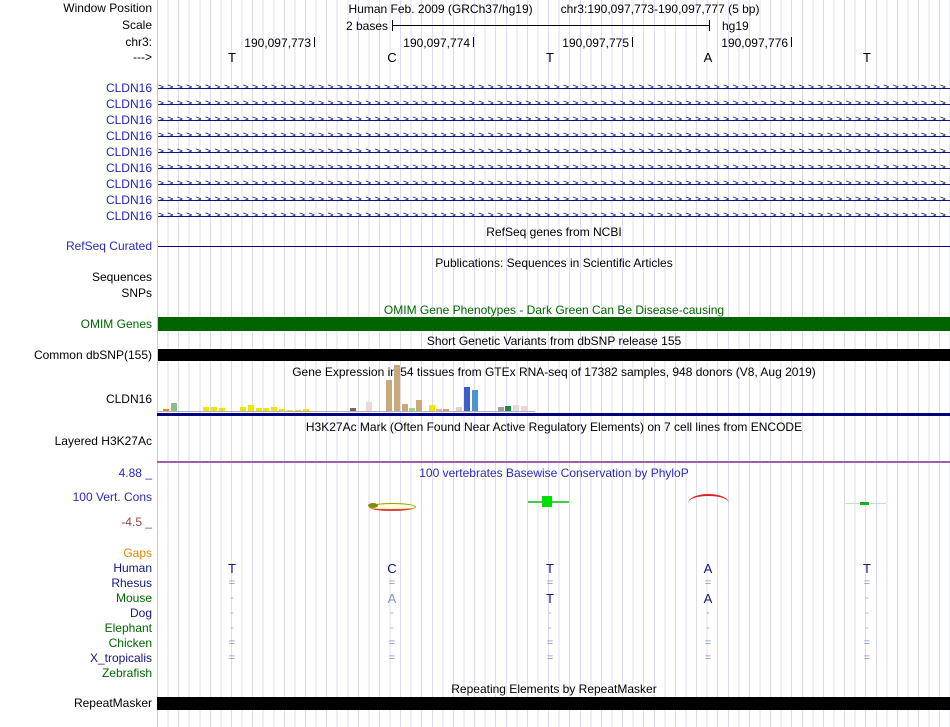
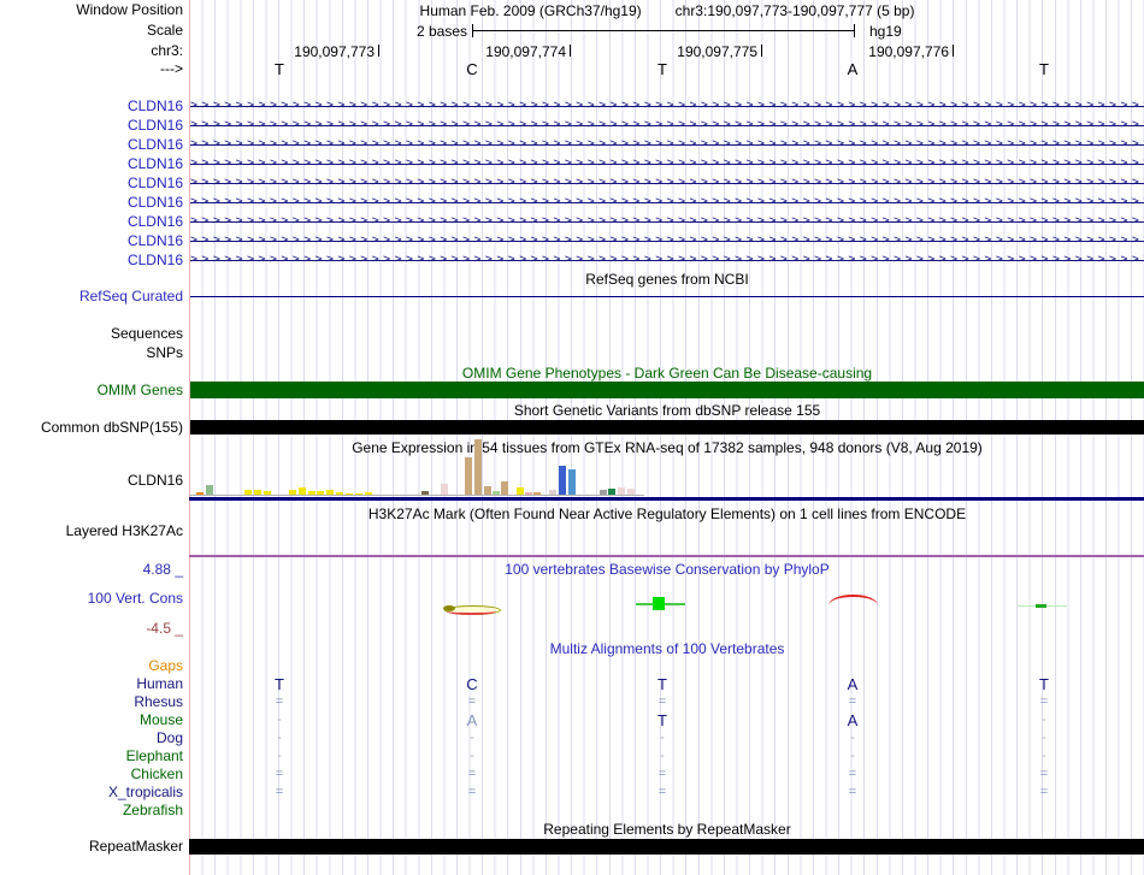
  Window Position
  Human Feb. 2009 (GRCh37/hg19)
  chr3:190,097,773-190,097,777 (5 bp)
  Scale
  2 bases
  hg19
  chr3:
  190,097,773
  190,097,774
  190,097,775
  190,097,776
  --->
  T
  C
  T
  A
  T
  CLDN16
  >>>>>>>>>>>>>>>>>>>>>>>>>>>>>>>>>>>>>>>>>>>>>>>>>>>>>>>>>>>>>>>>>>>>>>>>>>>>>>>>>>>>
  CLDN16
  >>>>>>>>>>>>>>>>>>>>>>>>>>>>>>>>>>>>>>>>>>>>>>>>>>>>>>>>>>>>>>>>>>>>>>>>>>>>>>>>>>>>
  CLDN16
  >>>>>>>>>>>>>>>>>>>>>>>>>>>>>>>>>>>>>>>>>>>>>>>>>>>>>>>>>>>>>>>>>>>>>>>>>>>>>>>>>>>>
  CLDN16
  >>>>>>>>>>>>>>>>>>>>>>>>>>>>>>>>>>>>>>>>>>>>>>>>>>>>>>>>>>>>>>>>>>>>>>>>>>>>>>>>>>>>
  CLDN16
  >>>>>>>>>>>>>>>>>>>>>>>>>>>>>>>>>>>>>>>>>>>>>>>>>>>>>>>>>>>>>>>>>>>>>>>>>>>>>>>>>>>>
  CLDN16
  >>>>>>>>>>>>>>>>>>>>>>>>>>>>>>>>>>>>>>>>>>>>>>>>>>>>>>>>>>>>>>>>>>>>>>>>>>>>>>>>>>>>
  CLDN16
  >>>>>>>>>>>>>>>>>>>>>>>>>>>>>>>>>>>>>>>>>>>>>>>>>>>>>>>>>>>>>>>>>>>>>>>>>>>>>>>>>>>>
  CLDN16
  >>>>>>>>>>>>>>>>>>>>>>>>>>>>>>>>>>>>>>>>>>>>>>>>>>>>>>>>>>>>>>>>>>>>>>>>>>>>>>>>>>>>
  CLDN16
  >>>>>>>>>>>>>>>>>>>>>>>>>>>>>>>>>>>>>>>>>>>>>>>>>>>>>>>>>>>>>>>>>>>>>>>>>>>>>>>>>>>>
  RefSeq genes from NCBI
  RefSeq Curated
- Publications: Sequences in Scientific Articles
  Sequences
  SNPs
  OMIM Gene Phenotypes - Dark Green Can Be Disease-causing
  OMIM Genes
  Short Genetic Variants from dbSNP release 155
  Common dbSNP(155)
  Gene Expression i 54 tissues from GTEx RNA-seq of 17382 samples, 948 donors (V8, Aug 2019)
  CLDN16
- H3K27Ac Mark (Often Found Near Active Regulatory Elements) on 7 cell lines from ENCODE
+ H3K27Ac Mark (Often Found Near Active Regulatory Elements) on 1 cell lines from ENCODE
  Layered H3K27Ac
  100 vertebrates Basewise Conservation by PhyloP
  4.88 _
  100 Vert. Cons
  -4.5 _
+ Multiz Alignments of 100 Vertebrates
  Gaps
  Human
  T
  C
  T
  A
  T
  Rhesus
  =
  =
  =
  =
  =
  Mouse
  -
  A
  T
  A
  -
  Dog
  -
  -
  -
  -
  -
  Elephant
  -
  -
  -
  -
  -
  Chicken
  =
  =
  =
  =
  =
  X_tropicalis
  =
  =
  =
  =
  =
  Zebrafish
  Repeating Elements by RepeatMasker
  RepeatMasker
